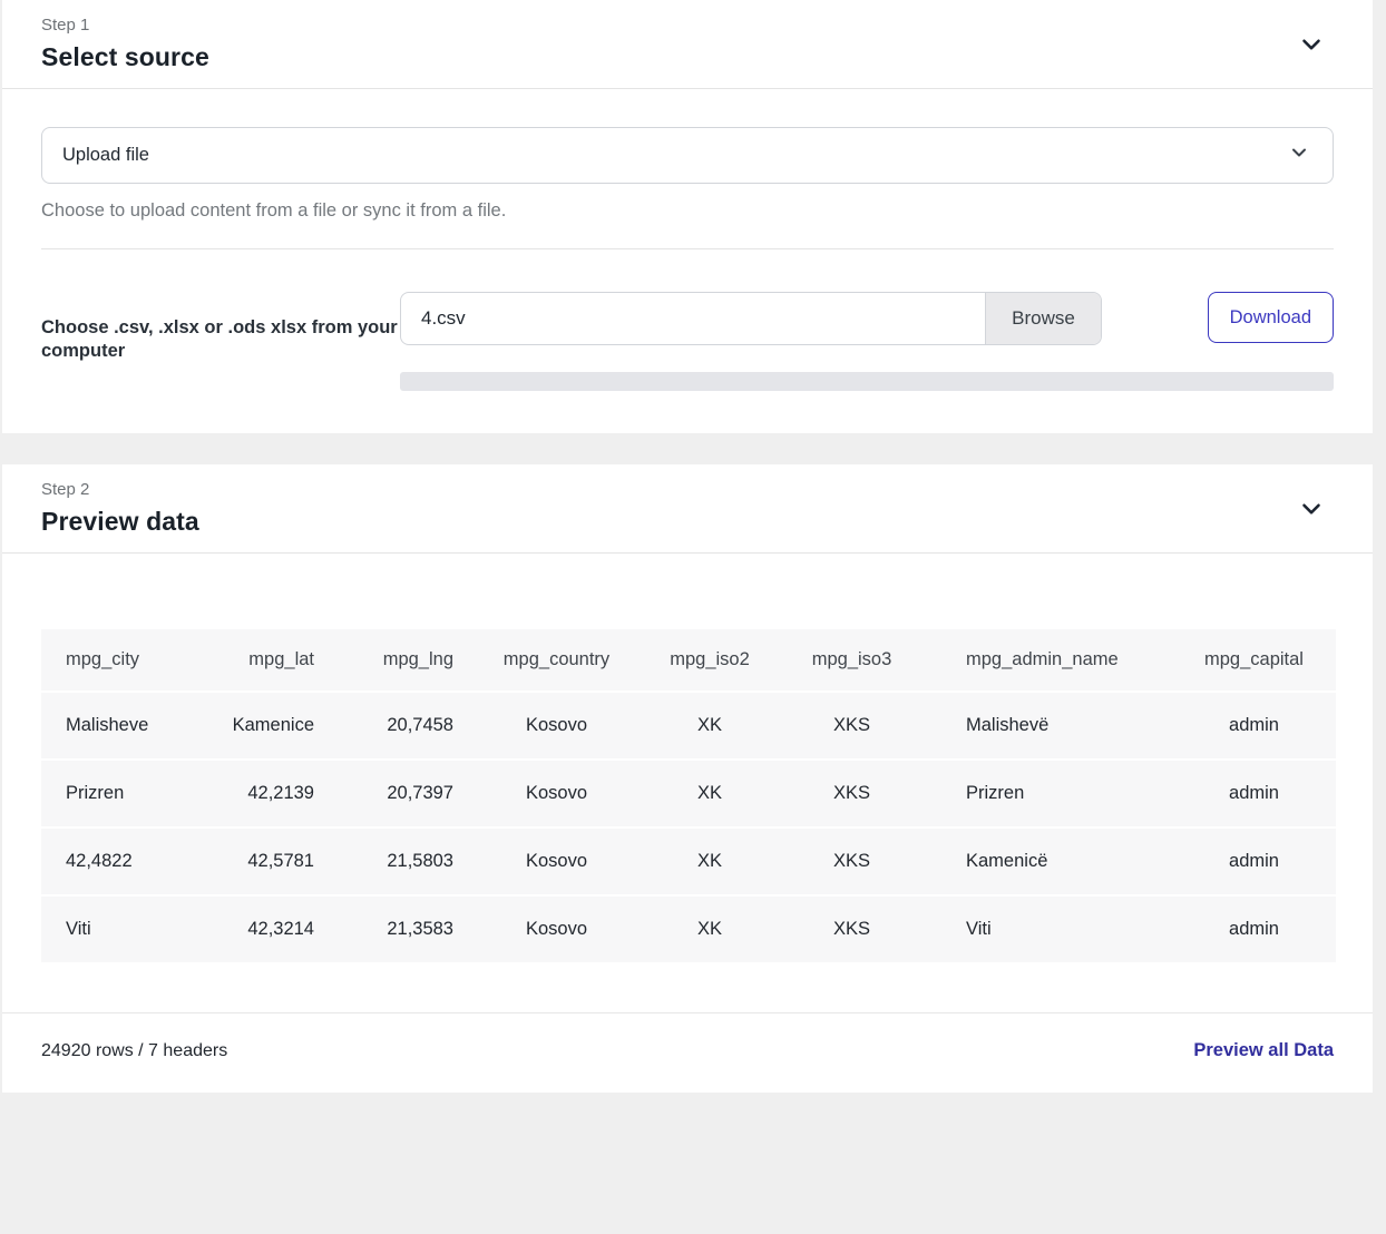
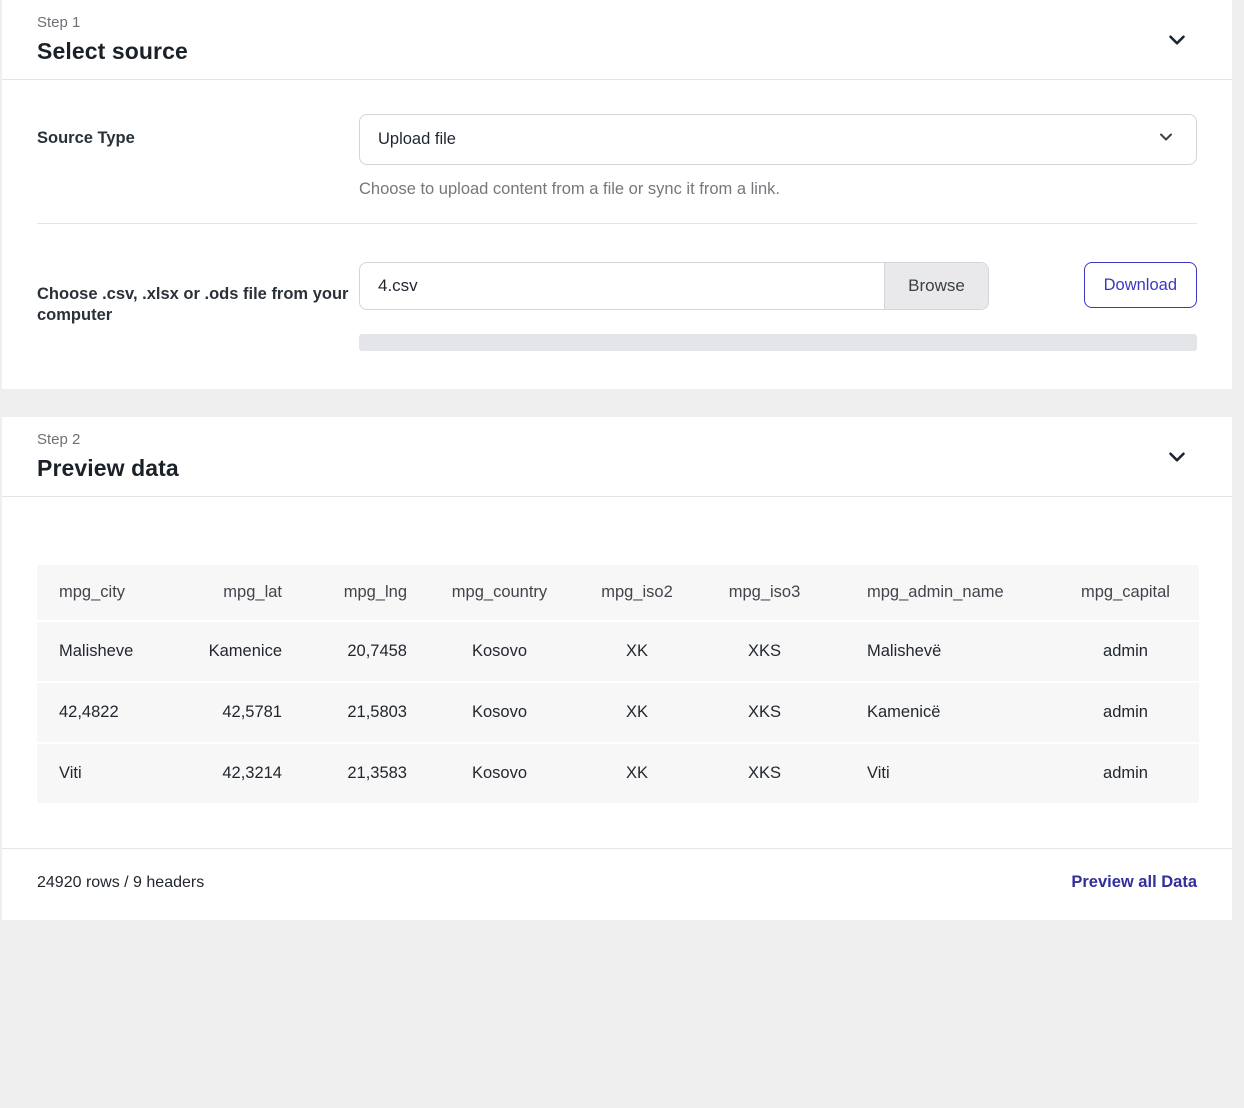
  Step 1
  Select source
+ Source Type
  Upload file
- Choose to upload content from a file or sync it from a file.
+ Choose to upload content from a file or sync it from a link.
- Choose .csv, .xlsx or .ods xlsx from your computer
+ Choose .csv, .xlsx or .ods file from your computer
  4.csv
  Browse
  Download
  Step 2
  Preview data
  mpg_city	mpg_lat	mpg_lng	mpg_country	mpg_iso2	mpg_iso3	mpg_admin_name	mpg_capital
  Malisheve	Kamenice	20,7458	Kosovo	XK	XKS	Malishevë	admin
- Prizren	42,2139	20,7397	Kosovo	XK	XKS	Prizren	admin
  42,4822	42,5781	21,5803	Kosovo	XK	XKS	Kamenicë	admin
  Viti	42,3214	21,3583	Kosovo	XK	XKS	Viti	admin
- 24920 rows / 7 headers
+ 24920 rows / 9 headers
  Preview all Data
